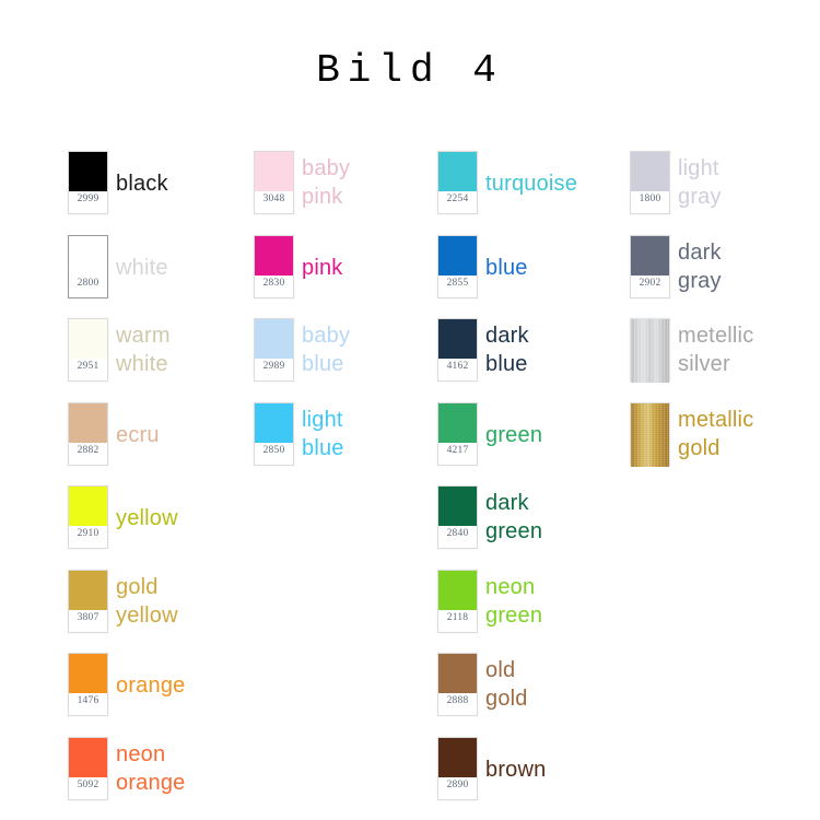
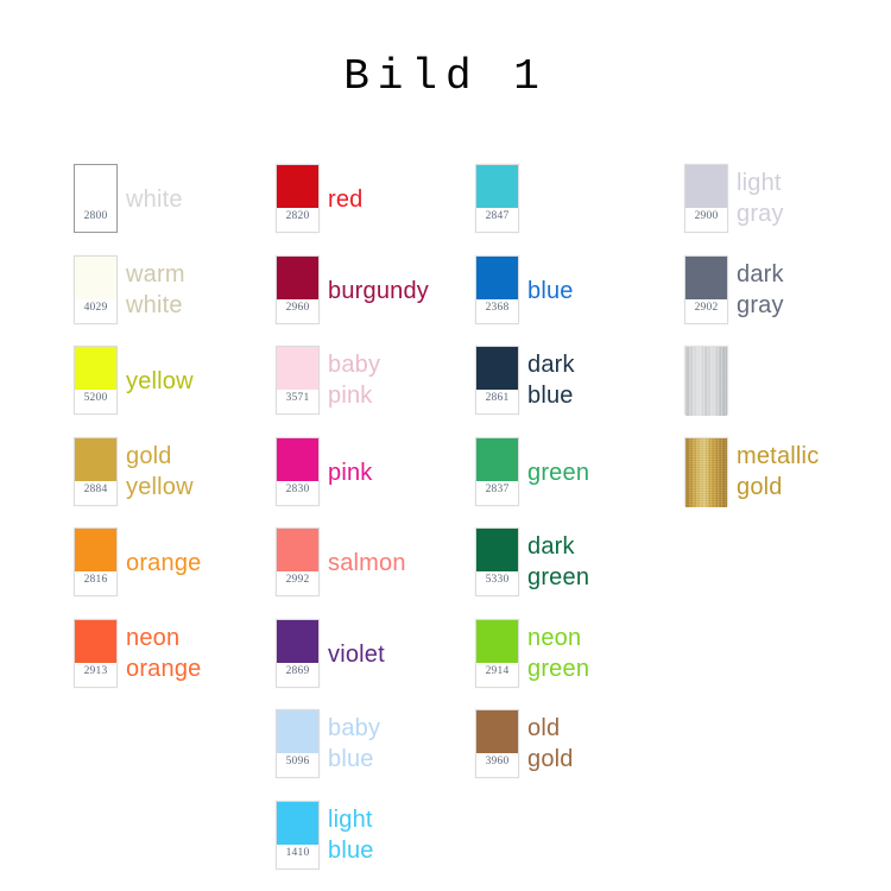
- Bild 4
+ Bild 1
- 2999
- black
  2800
  white
- 2951
+ 4029
  warm
  white
- 2882
- ecru
- 2910
+ 5200
  yellow
- 3807
+ 2884
  gold
  yellow
- 1476
+ 2816
  orange
- 5092
+ 2913
  neon
  orange
+ 2820
+ red
+ 2960
+ burgundy
- 3048
+ 3571
  baby
  pink
  2830
  pink
+ 2992
+ salmon
+ 2869
+ violet
- 2989
+ 5096
  baby
  blue
- 2850
+ 1410
  light
  blue
- 2254
+ 2847
- turquoise
- 2855
+ 2368
  blue
- 4162
+ 2861
  dark
  blue
- 4217
+ 2837
  green
- 2840
+ 5330
  dark
  green
- 2118
+ 2914
  neon
  green
- 2888
+ 3960
  old
  gold
- 2890
- brown
- 1800
+ 2900
  light
  gray
  2902
  dark
  gray
- metellic
- silver
  metallic
  gold
